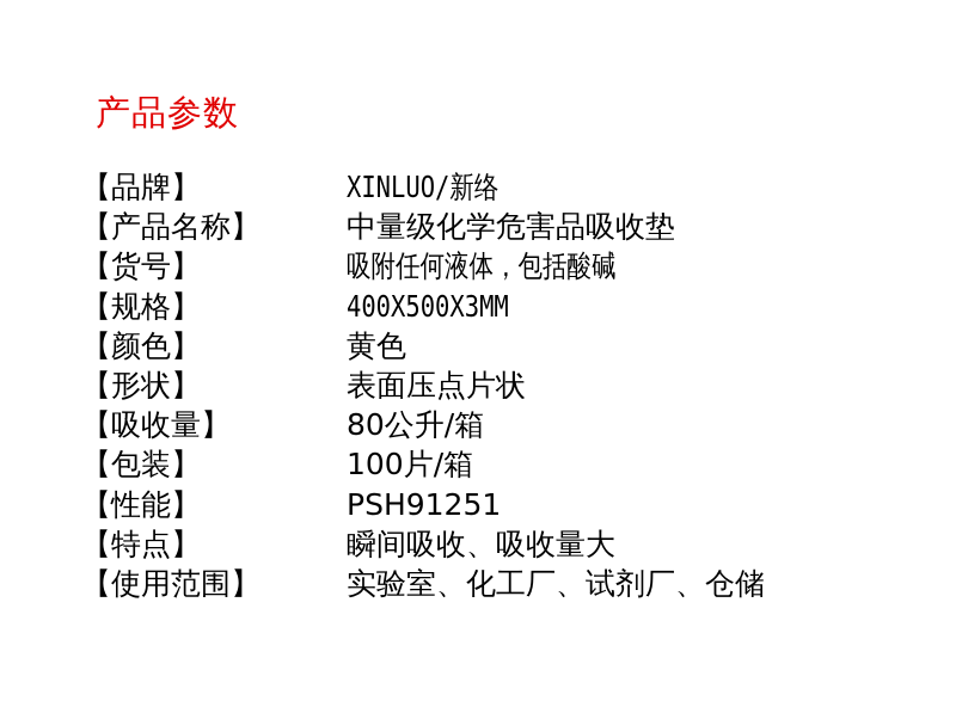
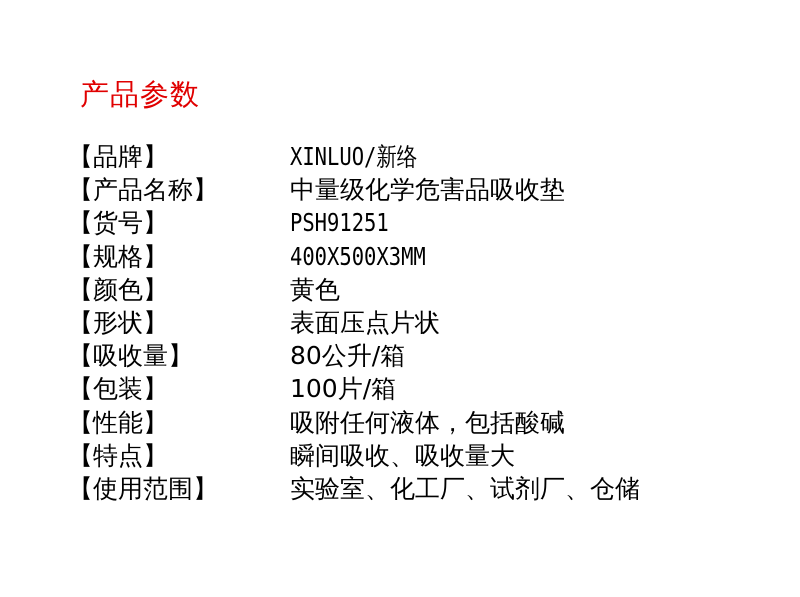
  产品参数
  【品牌】
  XINLUO/新络
  【产品名称】
  中量级化学危害品吸收垫
  【货号】
- 吸附任何液体，包括酸碱
+ PSH91251
  【规格】
  400X500X3MM
  【颜色】
  黄色
  【形状】
  表面压点片状
  【吸收量】
  80公升/箱
  【包装】
  100片/箱
  【性能】
- PSH91251
+ 吸附任何液体，包括酸碱
  【特点】
  瞬间吸收、吸收量大
  【使用范围】
  实验室、化工厂、试剂厂、仓储
